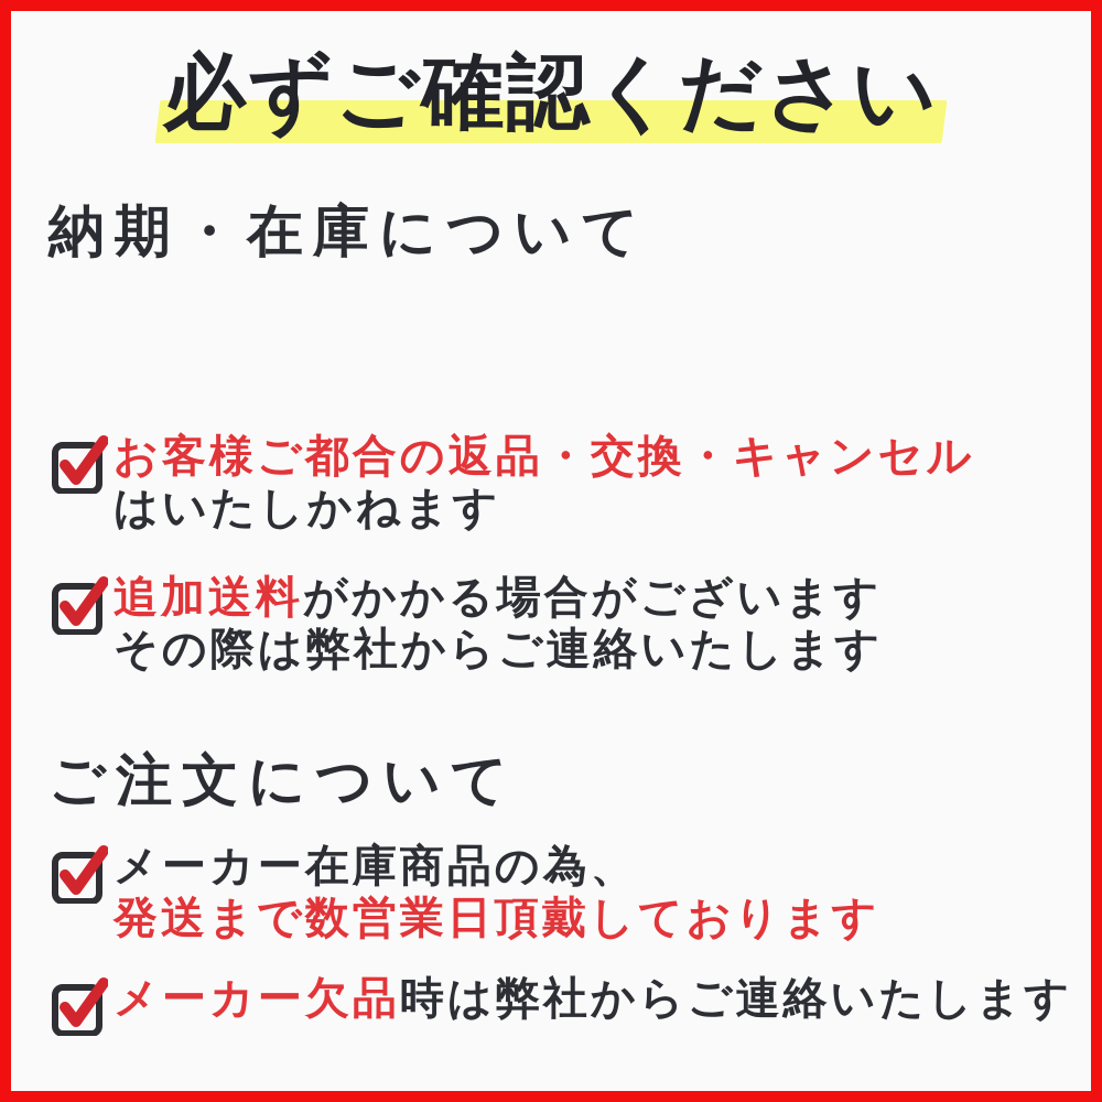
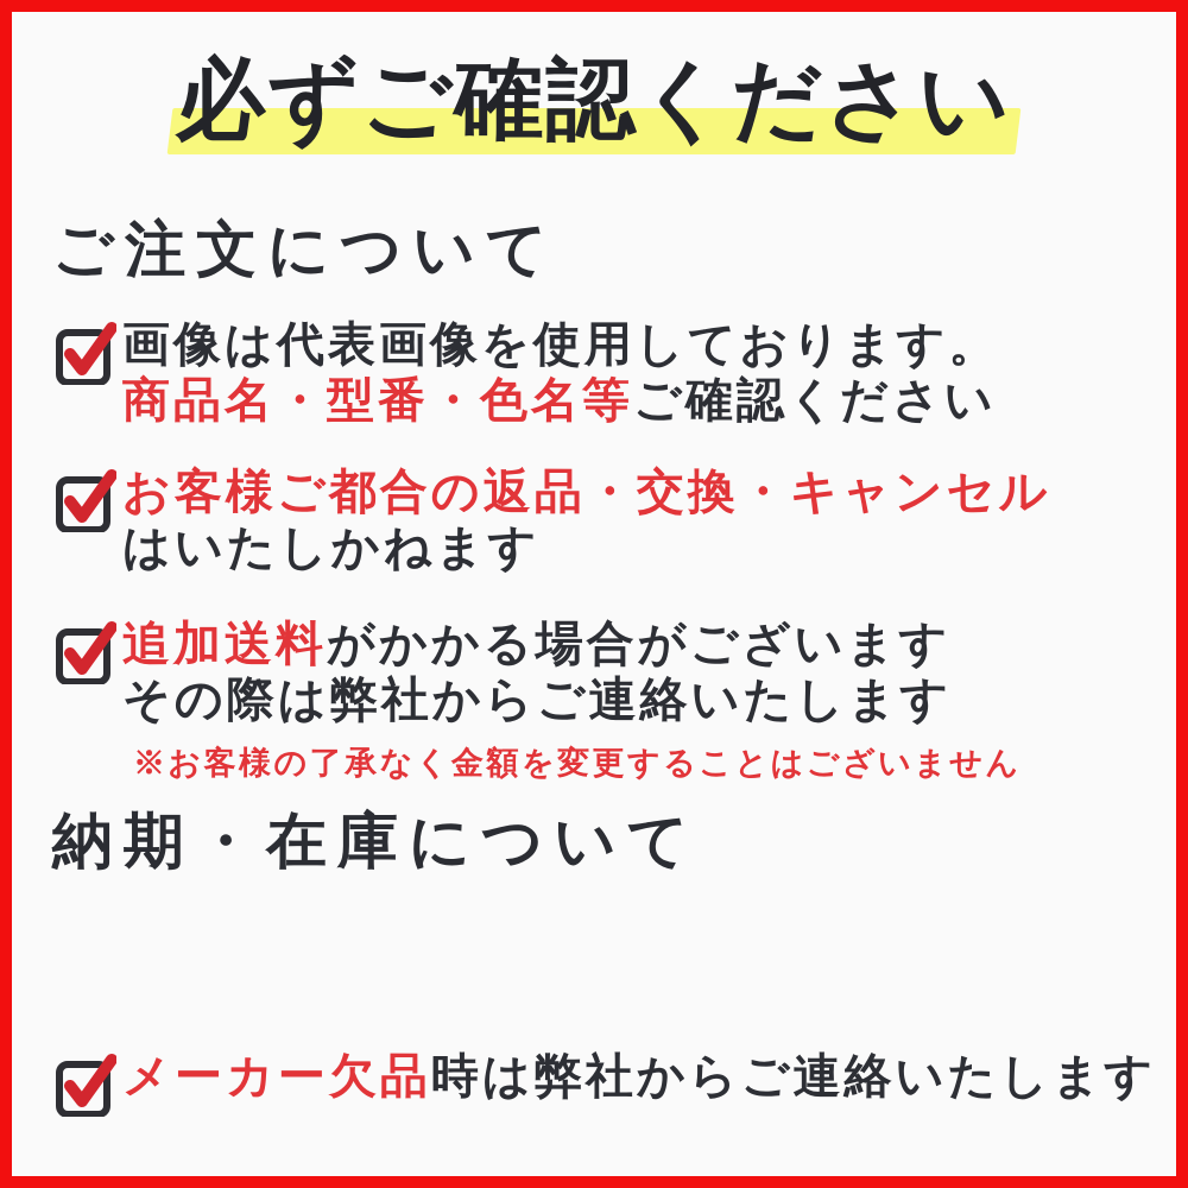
  必ずご確認ください
- 納期・在庫について
+ ご注文について
+ 画像は代表画像を使用しております。
+ 商品名・型番・色名等ご確認ください
  お客様ご都合の返品・交換・キャンセル
  はいたしかねます
  追加送料がかかる場合がございます
  その際は弊社からご連絡いたします
+ ※お客様の了承なく金額を変更することはございません
- ご注文について
+ 納期・在庫について
- メーカー在庫商品の為、
- 発送まで数営業日頂戴しております
  メーカー欠品時は弊社からご連絡いたします
